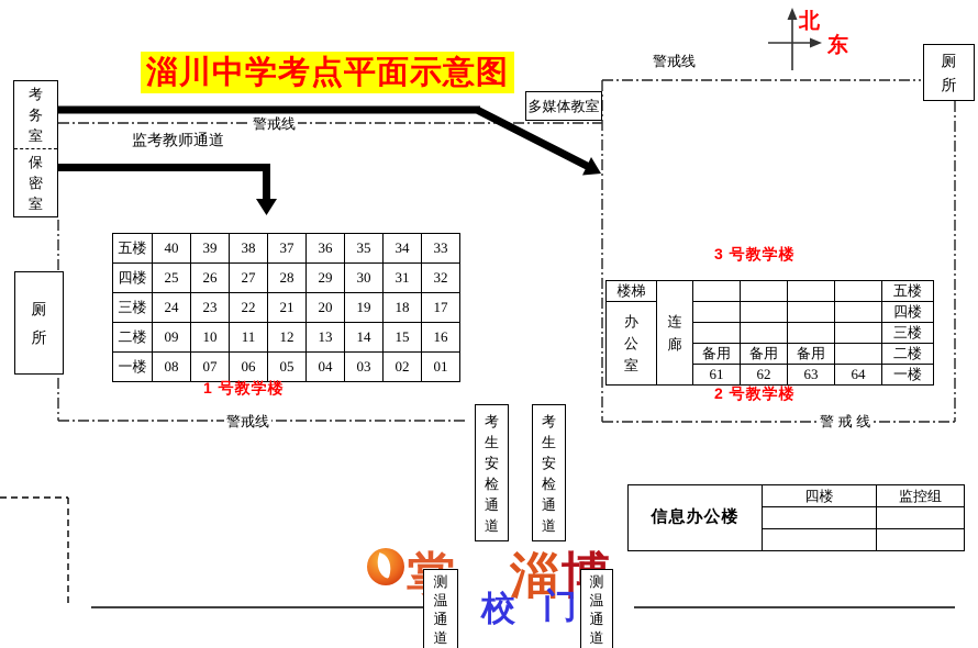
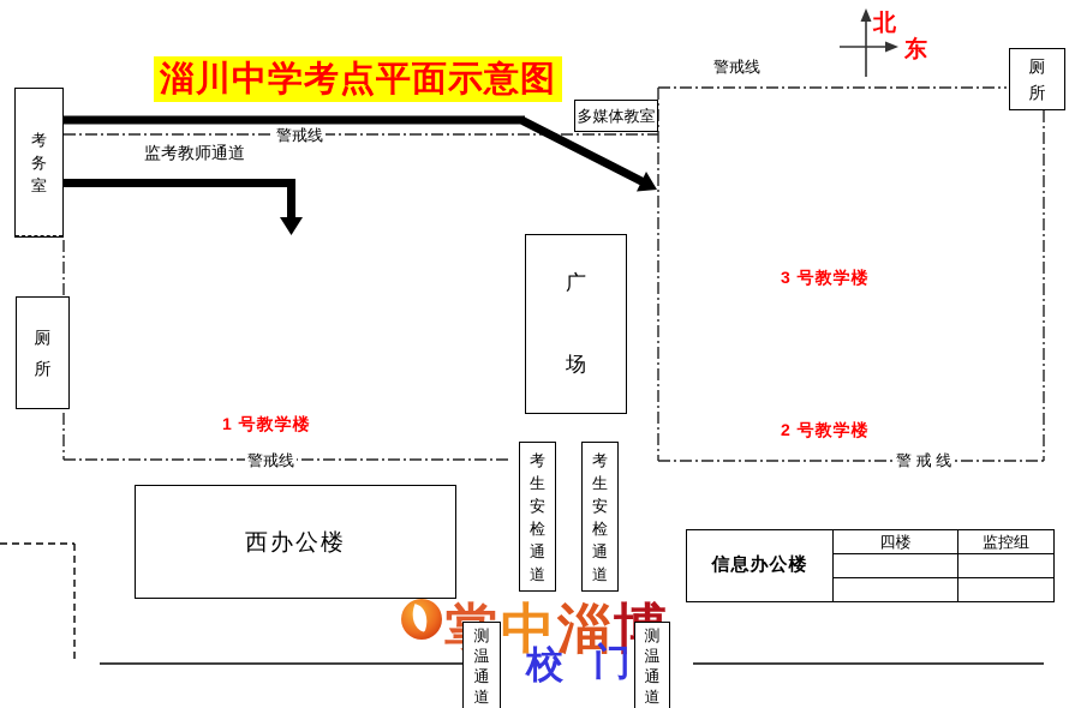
+ 中
  淄
  淄川中学考点平面示意图
  北
  东
  考务室
- 保密室
  厕所
  厕所
  多媒体教室
+ 广场
+ 西办公楼
  考生安检通道
  考生安检通道
  测温通道
  测温通道
- 五楼	40	39	38	37	36	35	34	33
- 四楼	25	26	27	28	29	30	31	32
- 三楼	24	23	22	21	20	19	18	17
- 二楼	09	10	11	12	13	14	15	16
- 一楼	08	07	06	05	04	03	02	01
  1 号教学楼
  3 号教学楼
- 楼梯	连廊					五楼
- 办公室					四楼
- 				三楼
- 备用	备用	备用		二楼
- 61	62	63	64	一楼
  2 号教学楼
  信息办公楼	四楼	监控组
  警戒线
  警戒线
  警戒线
  警 戒 线
  监考教师通道
  校
  门
